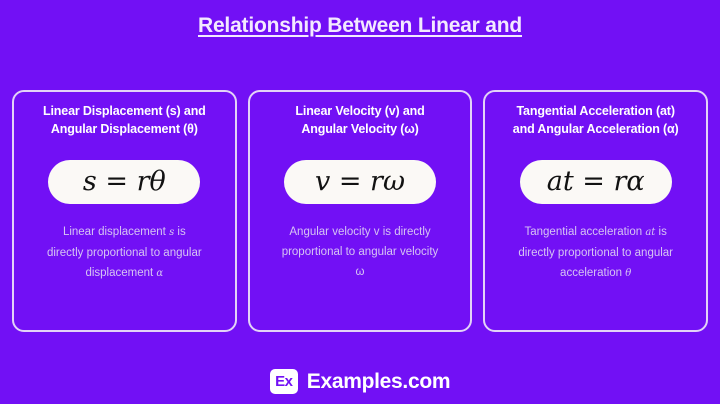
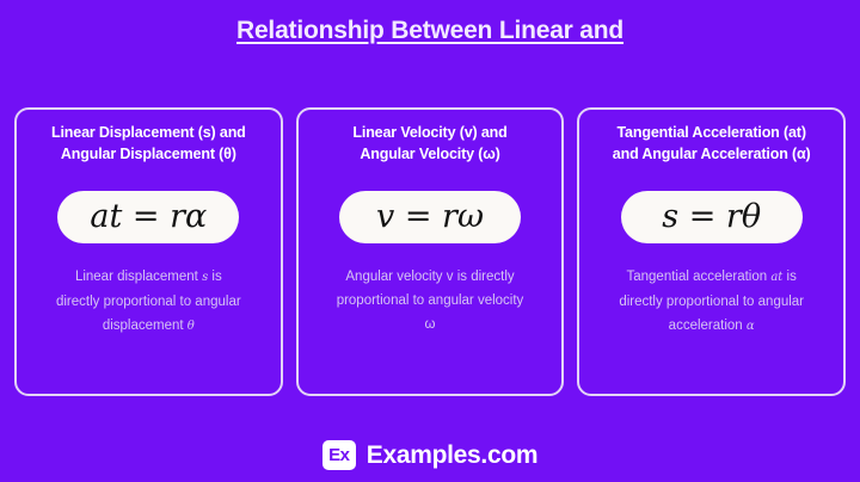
  Relationship Between Linear and
  Linear Displacement (s) and
  Angular Displacement (θ)
- s = rθ
+ at = rα
- Linear displacement s is directly proportional to angular displacement α
+ Linear displacement s is directly proportional to angular displacement θ
  Linear Velocity (v) and
  Angular Velocity (ω)
  v = rω
  Angular velocity v is directly proportional to angular velocity ω
  Tangential Acceleration (at)
  and Angular Acceleration (α)
- at = rα
+ s = rθ
- Tangential acceleration at is directly proportional to angular acceleration θ
+ Tangential acceleration at is directly proportional to angular acceleration α
  Ex
  Examples.com
